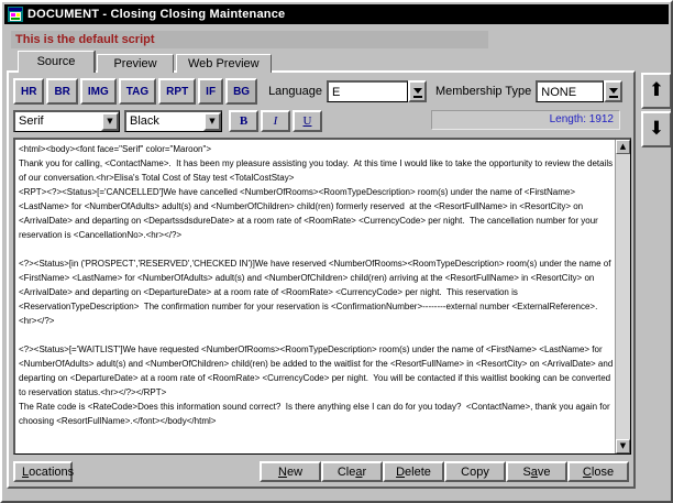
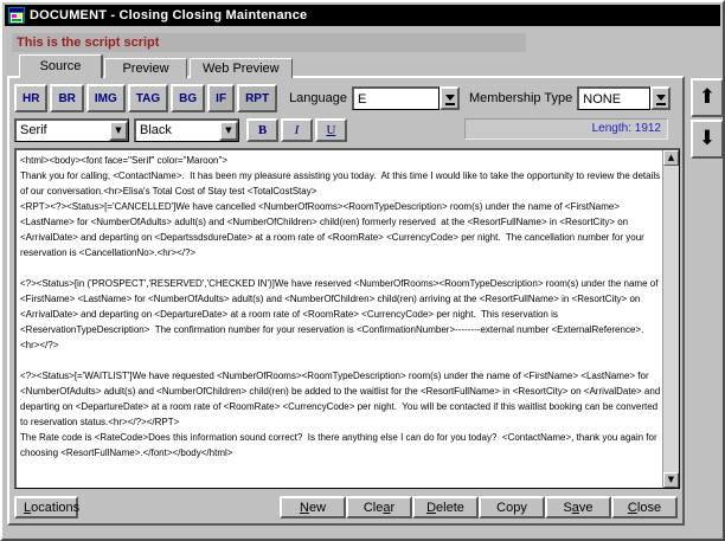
  DOCUMENT - Closing Closing Maintenance
- This is the default script
+ This is the script script
  Source
  Preview
  Web Preview
  HR
  BR
  IMG
  TAG
- RPT
+ BG
  IF
- BG
+ RPT
  Language
  E
  Membership Type
  NONE
  Serif
  ▼
  Black
  ▼
  B
  I
  U
  Length: 1912
  <html><body><font face="Serif" color="Maroon">
  ▲
  ▼
  Locations
  New
  Clear
  Delete
  Copy
  Save
  Close
  ⬆ ⬇
